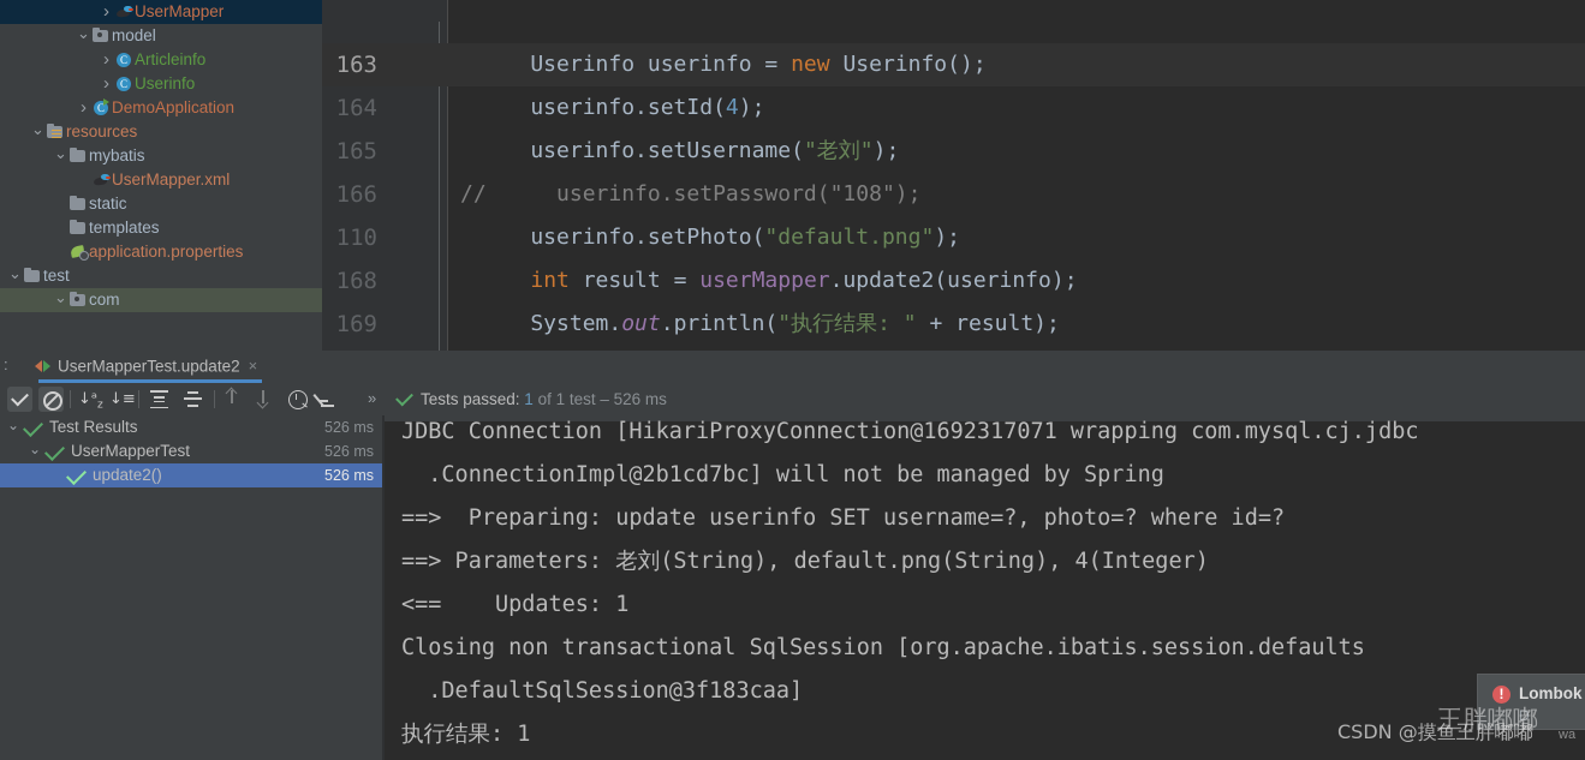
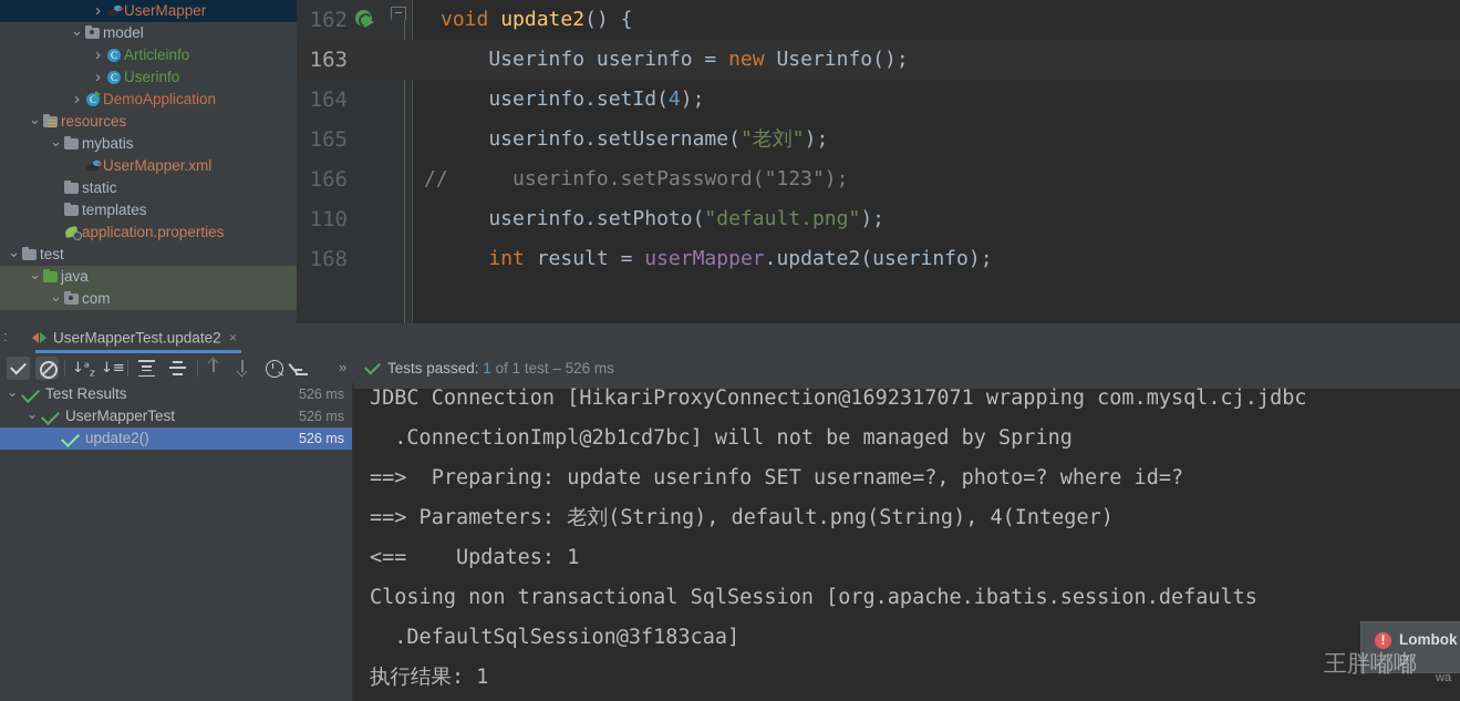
  UserMapper
  model
  C
  Articleinfo
  C
  Userinfo
  C
  DemoApplication
  resources
  mybatis
  UserMapper.xml
  static
  templates
  application.properties
  test
+ java
  com
+ 162
+ void update2() {
  163
  Userinfo userinfo = new Userinfo();
  164
  userinfo.setId(4);
  165
  userinfo.setUsername("老刘");
  166
  //
- userinfo.setPassword("108");
+ userinfo.setPassword("123");
  110
  userinfo.setPhoto("default.png");
  168
  int result = userMapper.update2(userinfo);
- 169
- System.out.println("执行结果: " + result);
  :
  UserMapperTest.update2 ×
  ↓ᵃz
  ↓≡
  »
  Tests passed: 1 of 1 test – 526 ms
  Test Results
  526 ms
  UserMapperTest
  526 ms
  update2()
  526 ms
  JDBC Connection [HikariProxyConnection@1692317071 wrapping com.mysql.cj.jdbc
  .ConnectionImpl@2b1cd7bc] will not be managed by Spring
  ==> Preparing: update userinfo SET username=?, photo=? where id=?
  ==> Parameters: 老刘(String), default.png(String), 4(Integer)
  <== Updates: 1
  Closing non transactional SqlSession [org.apache.ibatis.session.defaults
  .DefaultSqlSession@3f183caa]
  执行结果: 1
  Lombok
  D
- CSDN @摸鱼王胖嘟嘟
  王胖嘟嘟
  wa
